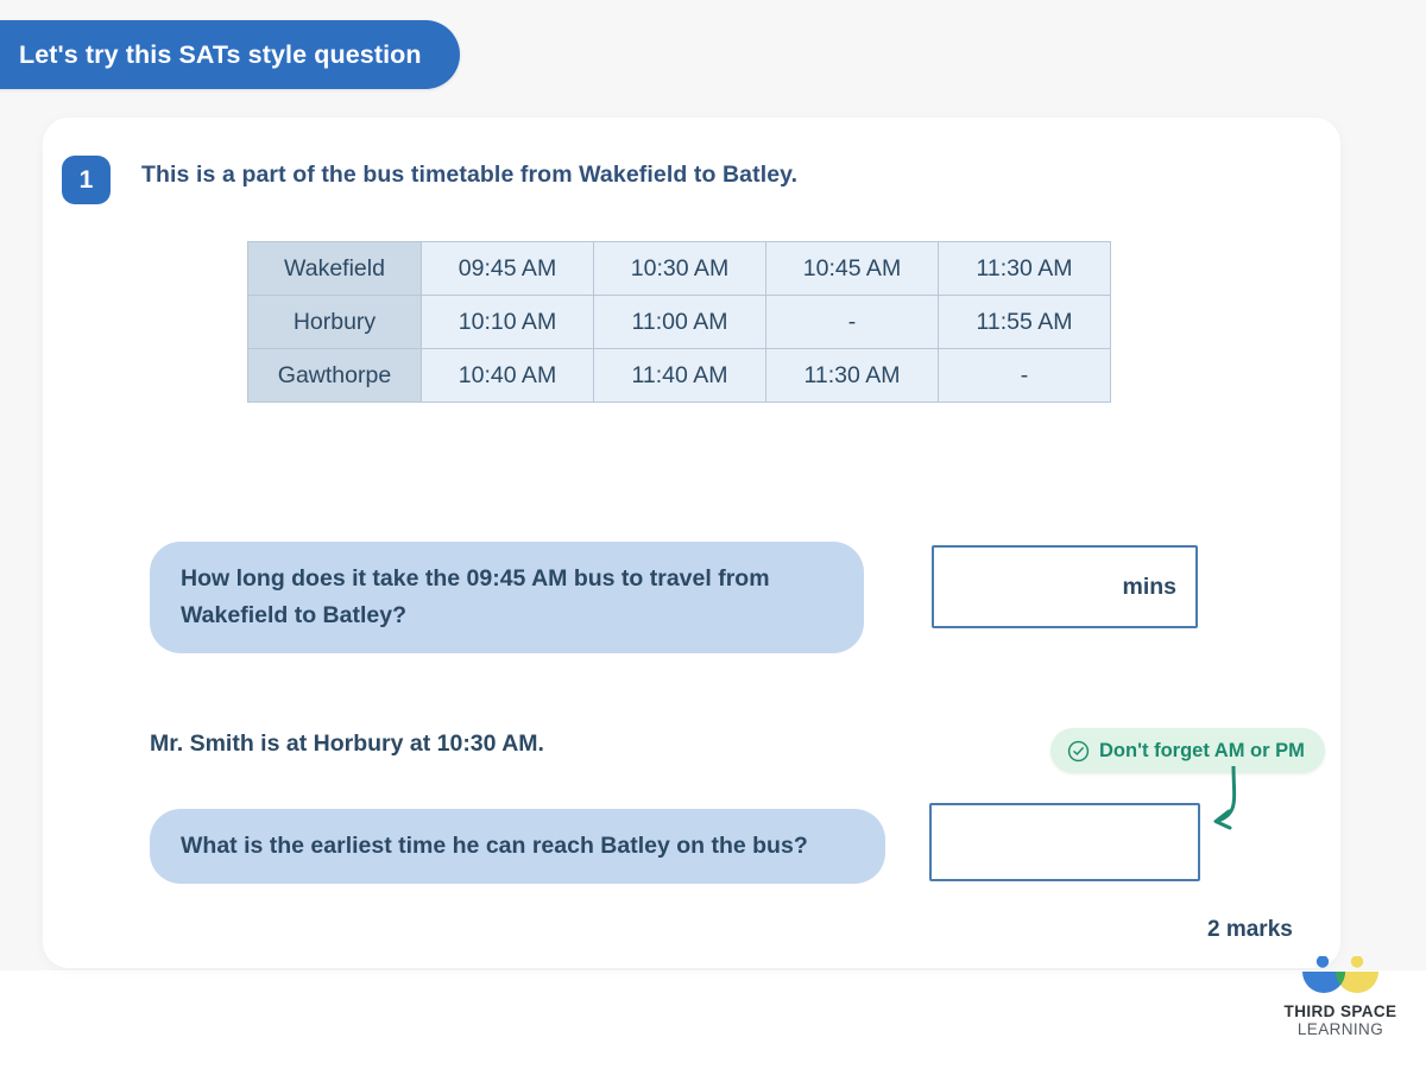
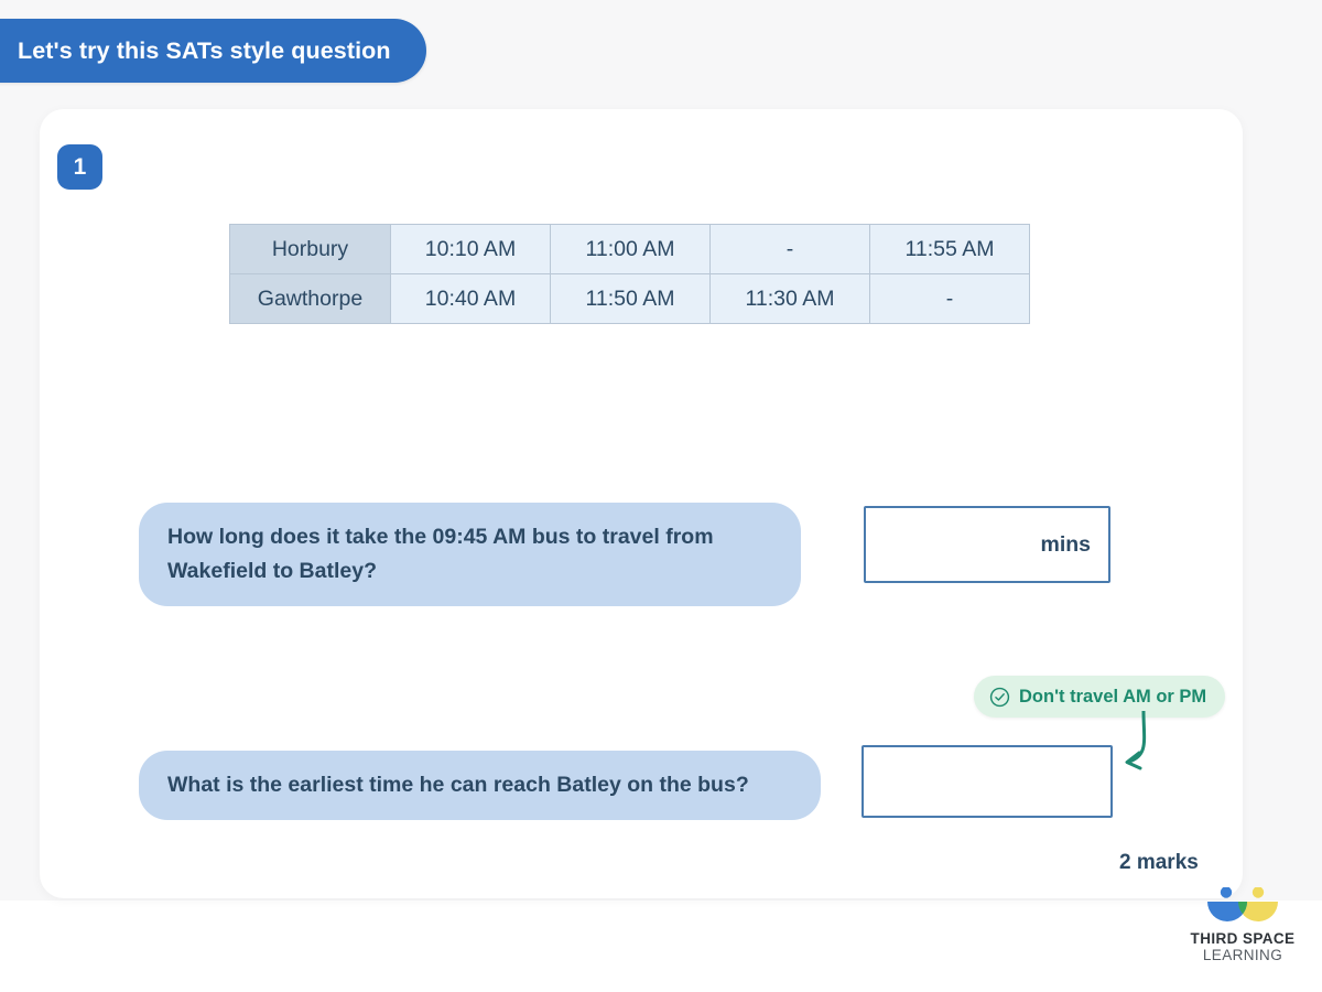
  Let's try this SATs style question
  1
- This is a part of the bus timetable from Wakefield to Batley.
- Wakefield	09:45 AM	10:30 AM	10:45 AM	11:30 AM
  Horbury	10:10 AM	11:00 AM	-	11:55 AM
- Gawthorpe	10:40 AM	11:40 AM	11:30 AM	-
+ Gawthorpe	10:40 AM	11:50 AM	11:30 AM	-
  How long does it take the 09:45 AM bus to travel from Wakefield to Batley?
  mins
- Mr. Smith is at Horbury at 10:30 AM.
  What is the earliest time he can reach Batley on the bus?
- Don't forget AM or PM
+ Don't travel AM or PM
  2 marks
  THIRD SPACE
  LEARNING
